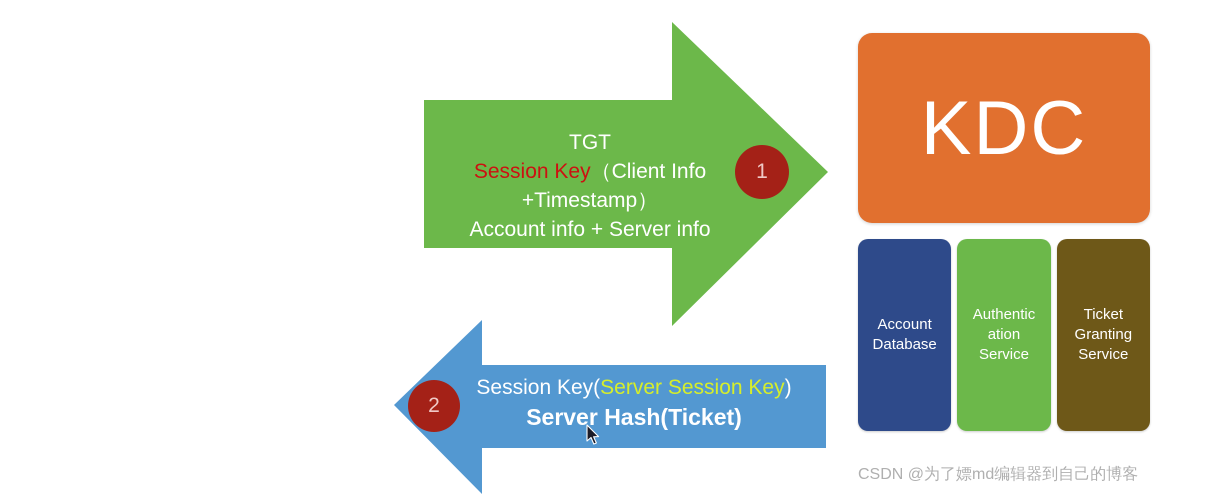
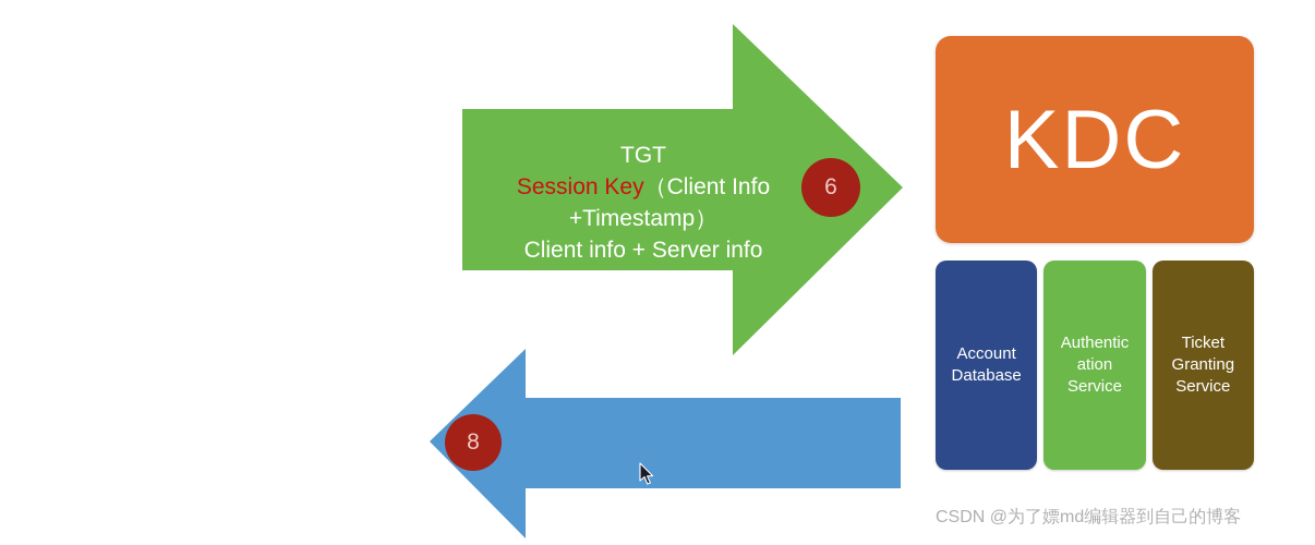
  TGT
  Session Key（Client Info
  +Timestamp）
- Account info + Server info
+ Client info + Server info
- 1
+ 6
- Session Key(Server Session Key)
- Server Hash(Ticket)
- 2
+ 8
  KDC
  Account
  Database
  Authentic
  ation
  Service
  Ticket
  Granting
  Service
  CSDN @为了嫖md编辑器到自己的博客
